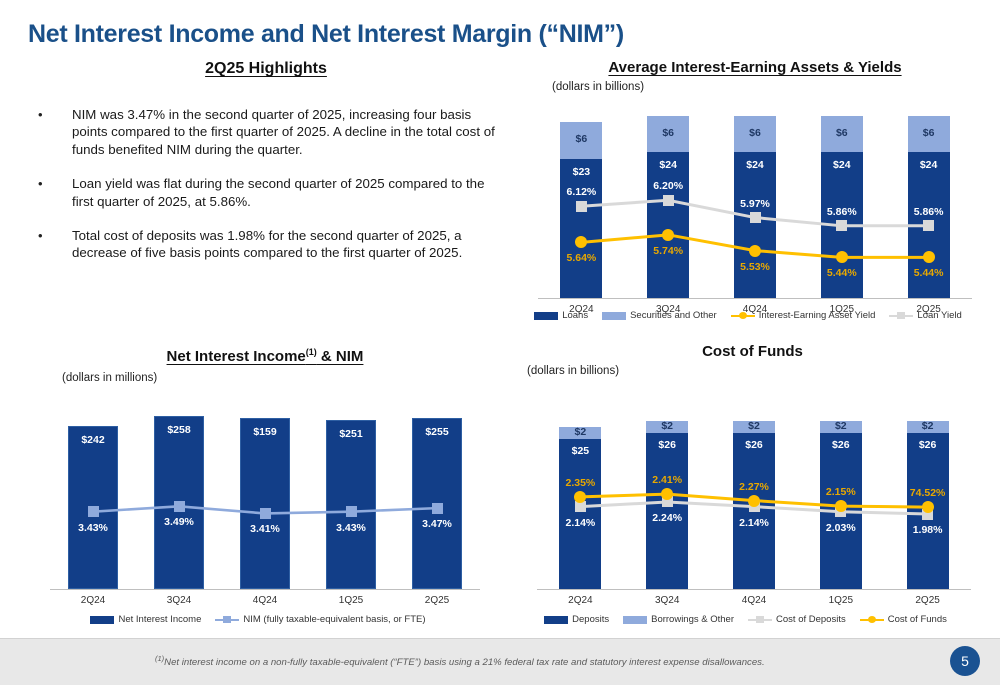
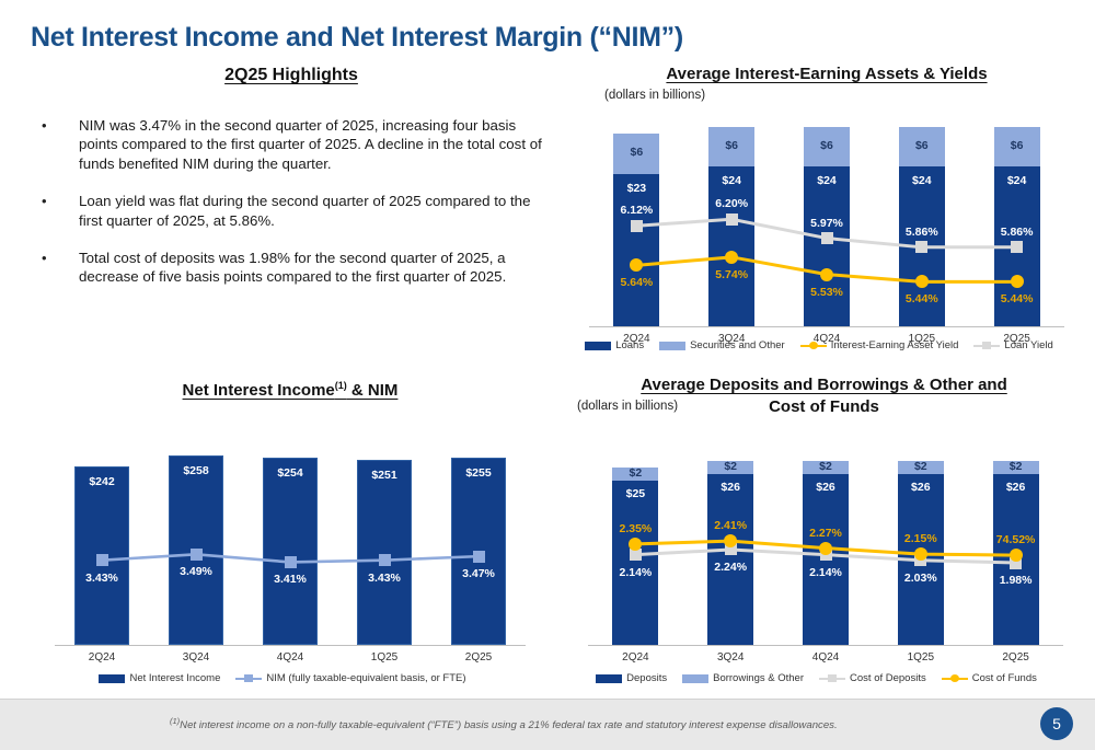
  Net Interest Income and Net Interest Margin (“NIM”)
  2Q25 Highlights
  •
  NIM was 3.47% in the second quarter of 2025, increasing four basis points compared to the first quarter of 2025. A decline in the total cost of funds benefited NIM during the quarter.
  •
  Loan yield was flat during the second quarter of 2025 compared to the first quarter of 2025, at 5.86%.
  •
  Total cost of deposits was 1.98% for the second quarter of 2025, a decrease of five basis points compared to the first quarter of 2025.
  Average Interest-Earning Assets & Yields
  (dollars in billions)
  $6
  $23
  $6
  $24
  $6
  $24
  $6
  $24
  $6
  $24
  6.12%
  6.20%
  5.97%
  5.86%
  5.86%
  5.64%
  5.74%
  5.53%
  5.44%
  5.44%
  2Q24
  3Q24
  4Q24
  1Q25
  2Q25
  Loans
  Securities and Other
  Interest-Earning Asset Yield
  Loan Yield
  Net Interest Income(1) & NIM
- (dollars in millions)
  $242
  $258
- $159
+ $254
  $251
  $255
  3.43%
  3.49%
  3.41%
  3.43%
  3.47%
  2Q24
  3Q24
  4Q24
  1Q25
  2Q25
  Net Interest Income
  NIM (fully taxable-equivalent basis, or FTE)
+ Average Deposits and Borrowings & Other and
  Cost of Funds
  (dollars in billions)
  $2
  $25
  $2
  $26
  $2
  $26
  $2
  $26
  $2
  $26
  2.35%
  2.41%
  2.27%
  2.15%
  74.52%
  2.14%
  2.24%
  2.14%
  2.03%
  1.98%
  2Q24
  3Q24
  4Q24
  1Q25
  2Q25
  Deposits
  Borrowings & Other
  Cost of Deposits
  Cost of Funds
  (1)Net interest income on a non-fully taxable-equivalent (“FTE”) basis using a 21% federal tax rate and statutory interest expense disallowances.
  5
